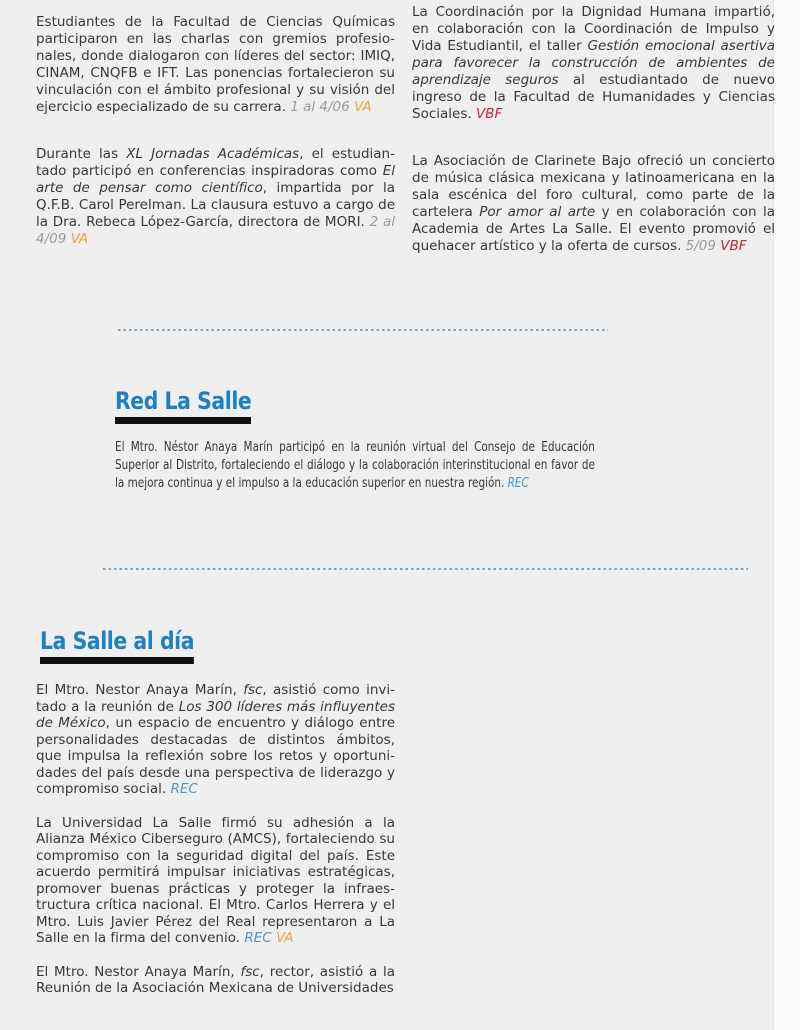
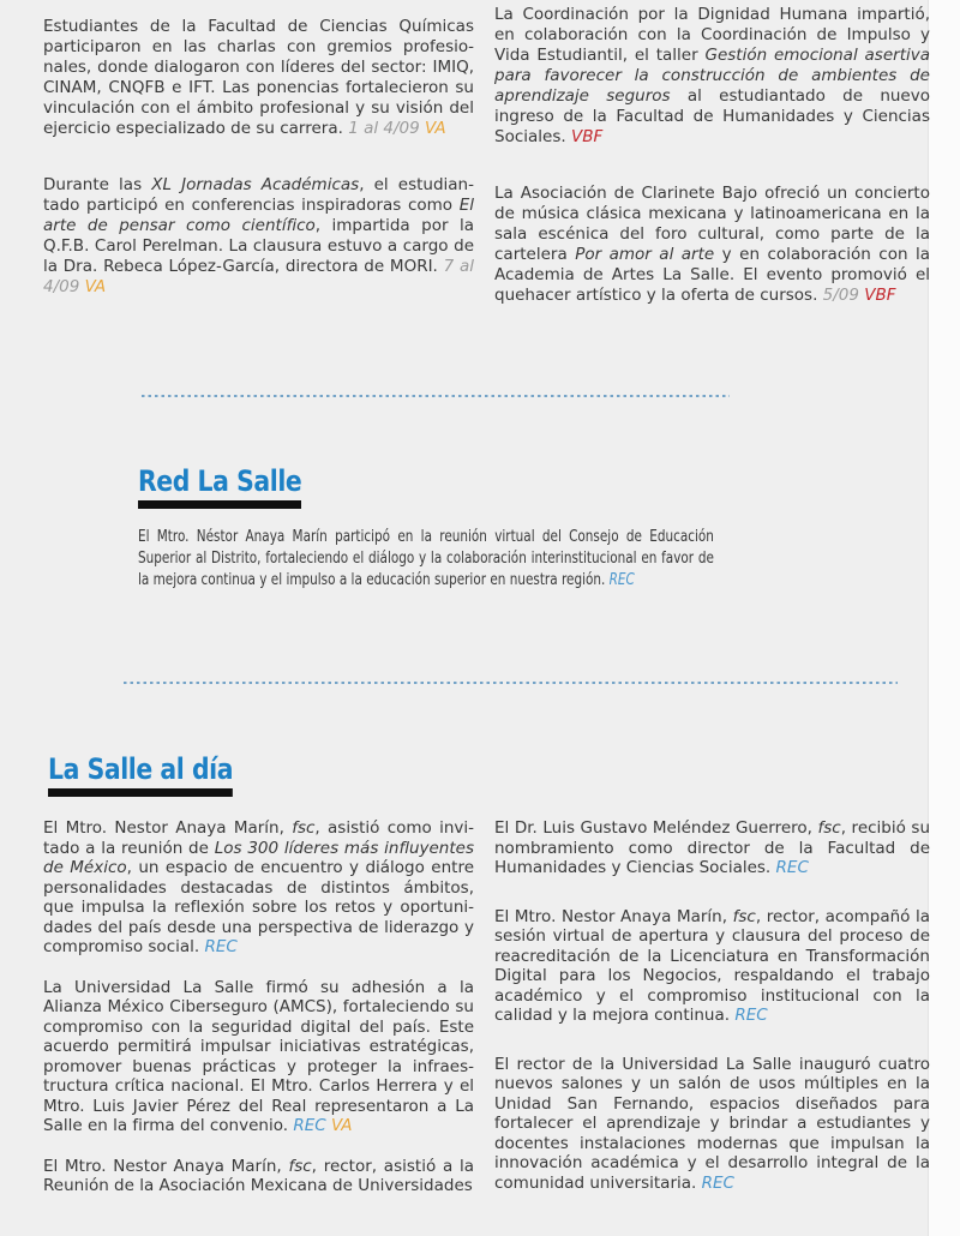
- Estudiantes de la Facultad de Ciencias Químicas participaron en las charlas con gremios profesio­nales, donde dialogaron con líderes del sector: IMIQ, CINAM, CNQFB e IFT. Las ponencias fortalecieron su vinculación con el ámbito profesional y su visión del ejercicio especializado de su carrera. 1 al 4/06 VA
+ Estudiantes de la Facultad de Ciencias Químicas participaron en las charlas con gremios profesio­nales, donde dialogaron con líderes del sector: IMIQ, CINAM, CNQFB e IFT. Las ponencias fortalecieron su vinculación con el ámbito profesional y su visión del ejercicio especializado de su carrera. 1 al 4/09 VA
- Durante las XL Jornadas Académicas, el estudian­tado participó en conferencias inspiradoras como El arte de pensar como científico, impartida por la Q.F.B. Carol Perelman. La clausura estuvo a cargo de la Dra. Rebeca López-García, directora de MORI. 2 al 4/09 VA
+ Durante las XL Jornadas Académicas, el estudian­tado participó en conferencias inspiradoras como El arte de pensar como científico, impartida por la Q.F.B. Carol Perelman. La clausura estuvo a cargo de la Dra. Rebeca López-García, directora de MORI. 7 al 4/09 VA
  La Coordinación por la Dignidad Humana impartió, en colaboración con la Coordinación de Impulso y Vida Estudiantil, el taller Gestión emocional aser­tiva para favorecer la construcción de ambientes de aprendizaje seguros al estudiantado de nuevo ingreso de la Facultad de Humanidades y Ciencias Sociales. VBF
  La Asociación de Clarinete Bajo ofreció un concierto de música clásica mexicana y latinoamericana en la sala escénica del foro cultural, como parte de la cartelera Por amor al arte y en colaboración con la Academia de Artes La Salle. El evento promovió el quehacer artístico y la oferta de cursos. 5/09 VBF
  Red La Salle
  El Mtro. Néstor Anaya Marín participó en la reunión virtual del Consejo de Educación Superior al Distrito, fortaleciendo el diálogo y la colaboración interinstitucional en favor de la mejora continua y el impulso a la educación superior en nuestra región. REC
  La Salle al día
  El Mtro. Nestor Anaya Marín, fsc, asistió como invi­ado a la reunión de Los 300 líderes más influyentes de México, un espacio de encuentro y diálogo entre personalidades destacadas de distintos ámbitos, que impulsa la reflexión sobre los retos y oportuni­dades del país desde una perspectiva de liderazgo y compromiso social. REC
  La Universidad La Salle firmó su adhesión a la Alianza México Ciberseguro (AMCS), fortaleciendo su compromiso con la seguridad digital del país. Este acuerdo permitirá impulsar iniciativas estratégicas, promover buenas prácticas y proteger la infraes­tructura crítica nacional. El Mtro. Carlos Herrera y el Mtro. Luis Javier Pérez del Real representaron a La Salle en la firma del convenio. REC VA
  El Mtro. Nestor Anaya Marín, fsc, rector, asistió a la Reunión de la Asociación Mexicana de Universidades
+ El Dr. Luis Gustavo Meléndez Guerrero, fsc, recibió su nombramiento como director de la Facultad de Humanidades y Ciencias Sociales. REC
+ El Mtro. Nestor Anaya Marín, fsc, rector, acom­pañó la sesión virtual de apertura y clausura del proceso de reacreditación de la Licenciatura en Transformación Digital para los Negocios, respal­dando el trabajo académico y el compromiso insti­tucional con la calidad y la mejora continua. REC
+ El rector de la Universidad La Salle inauguró cuatro nuevos salones y un salón de usos múltiples en la Unidad San Fernando, espacios diseñados para fortalecer el aprendizaje y brindar a estudiantes y docentes instalaciones modernas que impulsan la innovación académica y el desarrollo integral de la comunidad universitaria. REC
